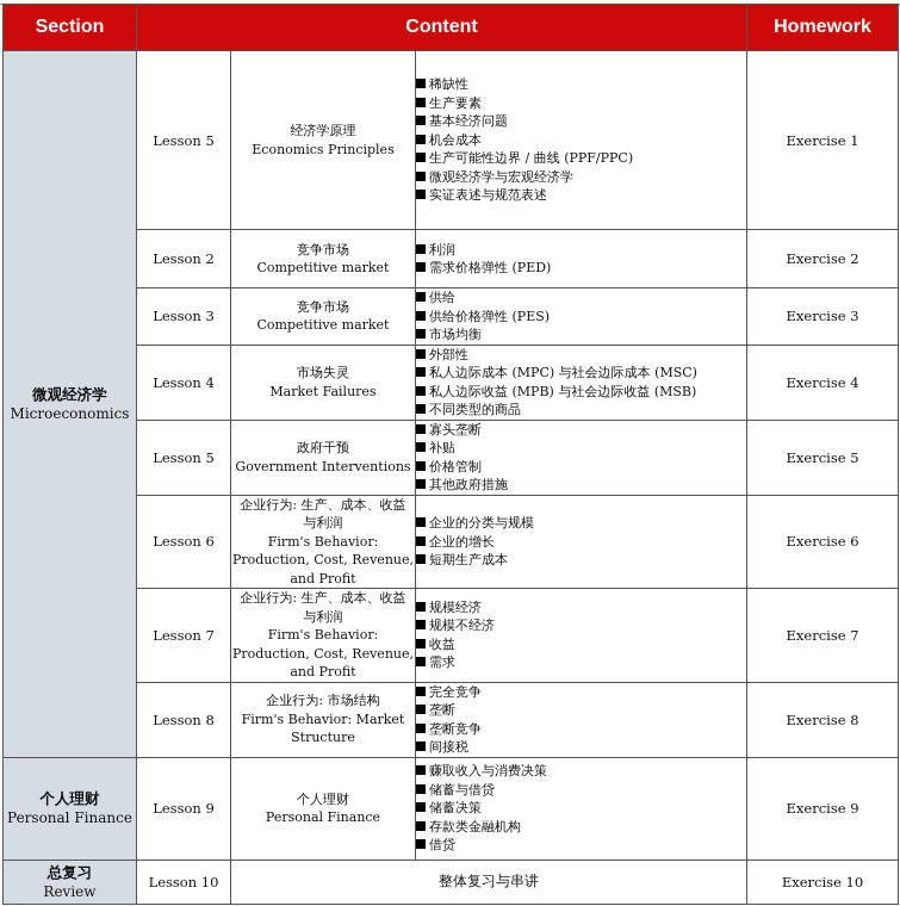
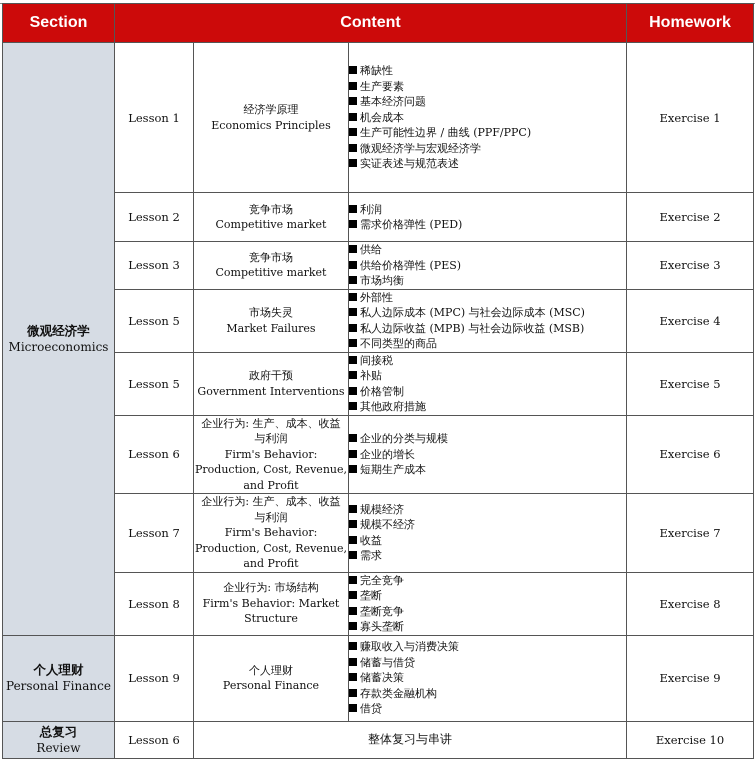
  Section	Content	Homework
- 微观经济学Microeconomics	Lesson 5	经济学原理Economics Principles	稀缺性生产要素基本经济问题机会成本生产可能性边界 / 曲线 (PPF/PPC)微观经济学与宏观经济学实证表述与规范表述	Exercise 1
+ 微观经济学Microeconomics	Lesson 1	经济学原理Economics Principles	稀缺性生产要素基本经济问题机会成本生产可能性边界 / 曲线 (PPF/PPC)微观经济学与宏观经济学实证表述与规范表述	Exercise 1
  Lesson 2	竞争市场Competitive market	利润需求价格弹性 (PED)	Exercise 2
  Lesson 3	竞争市场Competitive market	供给供给价格弹性 (PES)市场均衡	Exercise 3
- Lesson 4	市场失灵Market Failures	外部性私人边际成本 (MPC) 与社会边际成本 (MSC)私人边际收益 (MPB) 与社会边际收益 (MSB)不同类型的商品	Exercise 4
+ Lesson 5	市场失灵Market Failures	外部性私人边际成本 (MPC) 与社会边际成本 (MSC)私人边际收益 (MPB) 与社会边际收益 (MSB)不同类型的商品	Exercise 4
- Lesson 5	政府干预Government Interventions	寡头垄断补贴价格管制其他政府措施	Exercise 5
+ Lesson 5	政府干预Government Interventions	间接税补贴价格管制其他政府措施	Exercise 5
  Lesson 6	企业行为: 生产、成本、收益与利润Firm's Behavior:Production, Cost, Revenue,and Profit	企业的分类与规模企业的增长短期生产成本	Exercise 6
  Lesson 7	企业行为: 生产、成本、收益与利润Firm's Behavior:Production, Cost, Revenue,and Profit	规模经济规模不经济收益需求	Exercise 7
- Lesson 8	企业行为: 市场结构Firm's Behavior: MarketStructure	完全竞争垄断垄断竞争间接税	Exercise 8
+ Lesson 8	企业行为: 市场结构Firm's Behavior: MarketStructure	完全竞争垄断垄断竞争寡头垄断	Exercise 8
  个人理财Personal Finance	Lesson 9	个人理财Personal Finance	赚取收入与消费决策储蓄与借贷储蓄决策存款类金融机构借贷	Exercise 9
- 总复习Review	Lesson 10	整体复习与串讲	Exercise 10
+ 总复习Review	Lesson 6	整体复习与串讲	Exercise 10
